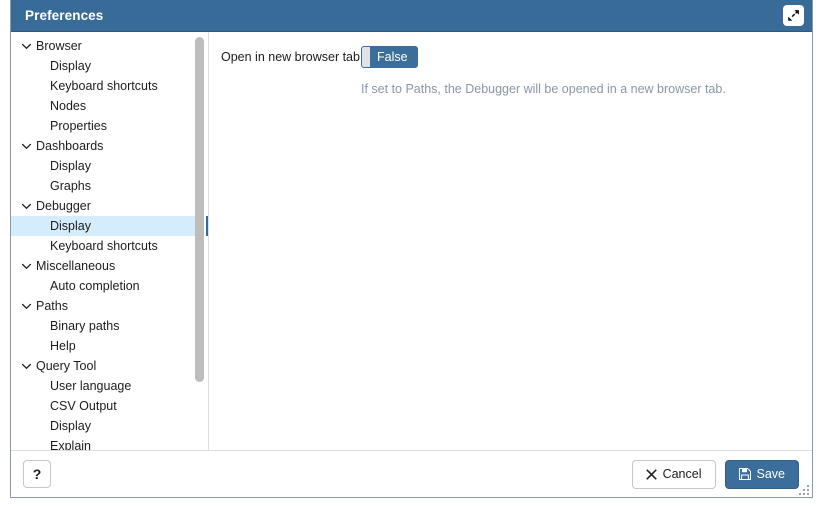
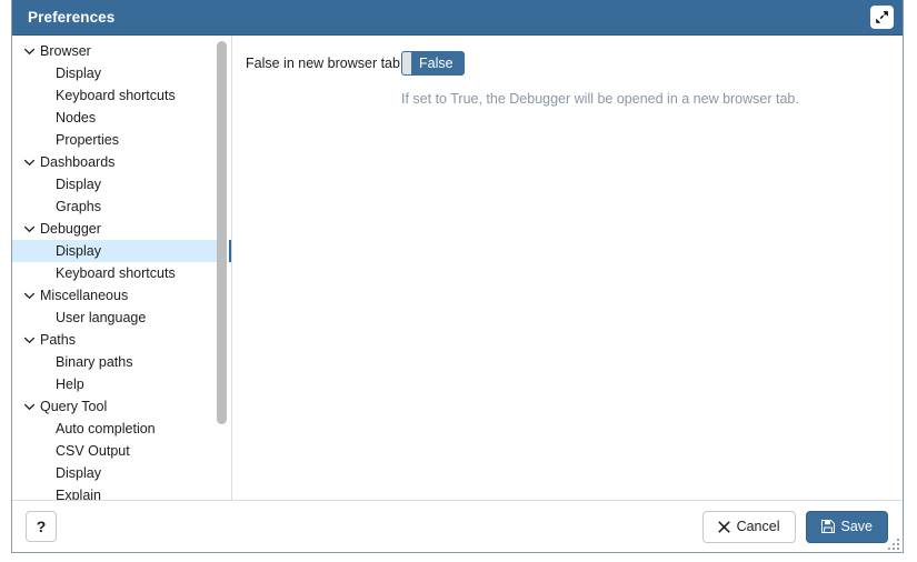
  Preferences
  Browser
  Display
  Keyboard shortcuts
  Nodes
  Properties
  Dashboards
  Display
  Graphs
  Debugger
  Display
  Keyboard shortcuts
  Miscellaneous
- Auto completion
+ User language
  Paths
  Binary paths
  Help
  Query Tool
- User language
+ Auto completion
  CSV Output
  Display
  Explain
- Open in new browser tab
+ False in new browser tab
  False
- If set to Paths, the Debugger will be opened in a new browser tab.
+ If set to True, the Debugger will be opened in a new browser tab.
  ?
  Cancel
  Save
